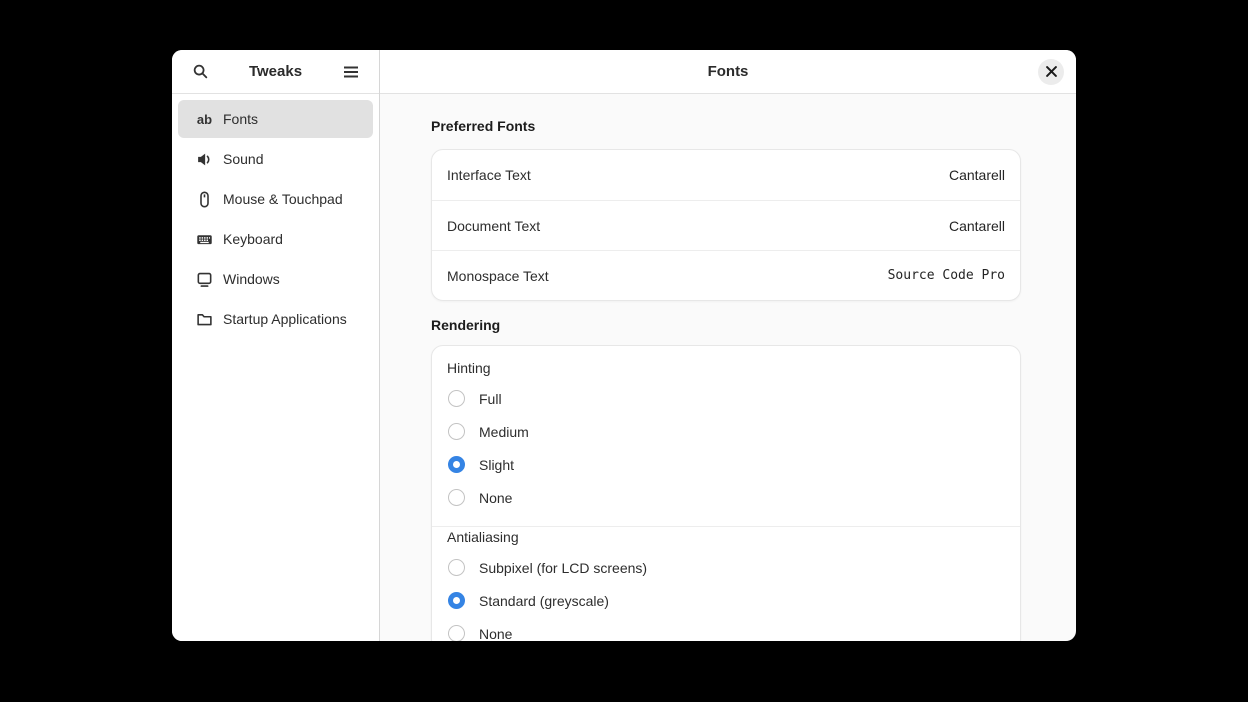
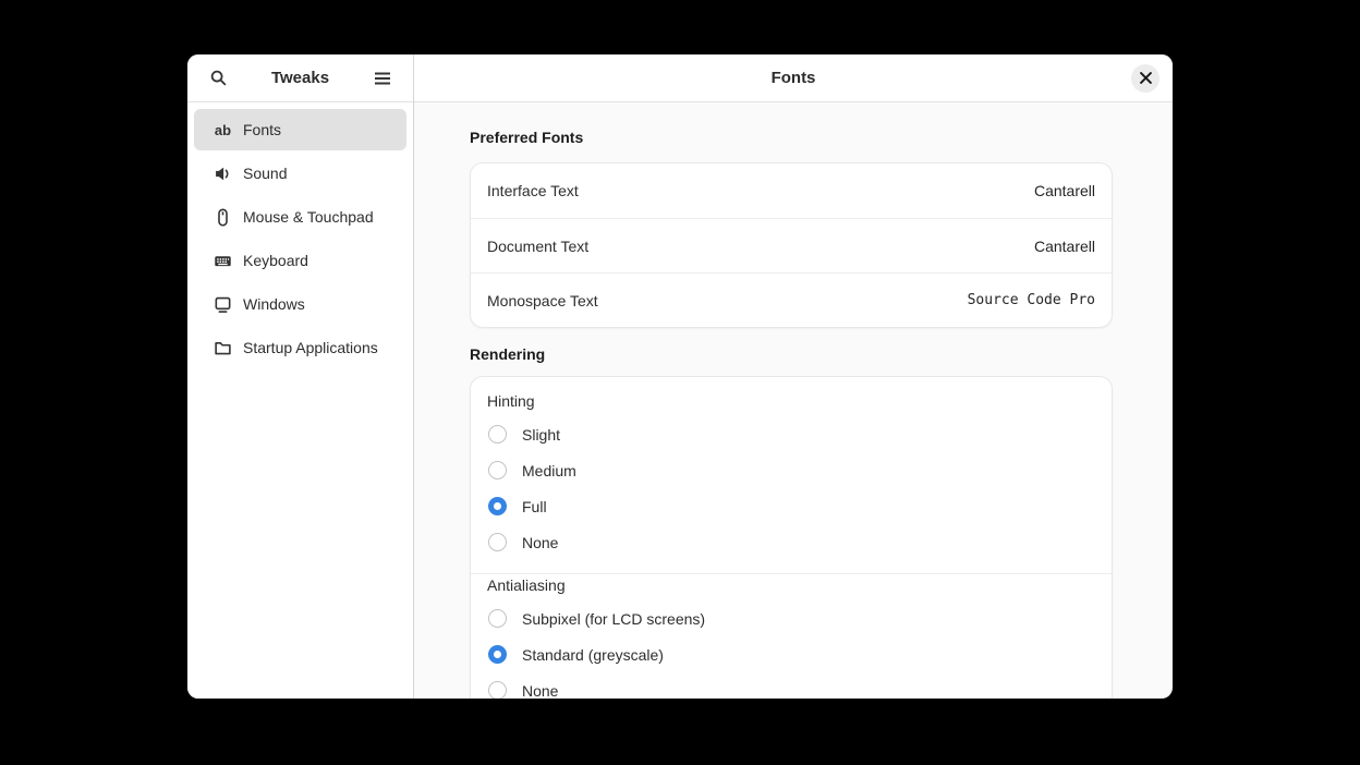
  Tweaks
  ab
  Fonts
  Sound
  Mouse & Touchpad
  Keyboard
  Windows
  Startup Applications
  Fonts
  Preferred Fonts
  Interface Text
  Cantarell
  Document Text
  Cantarell
  Monospace Text
  Source Code Pro
  Rendering
  Hinting
- Full
+ Slight
  Medium
- Slight
+ Full
  None
  Antialiasing
  Subpixel (for LCD screens)
  Standard (greyscale)
  None
